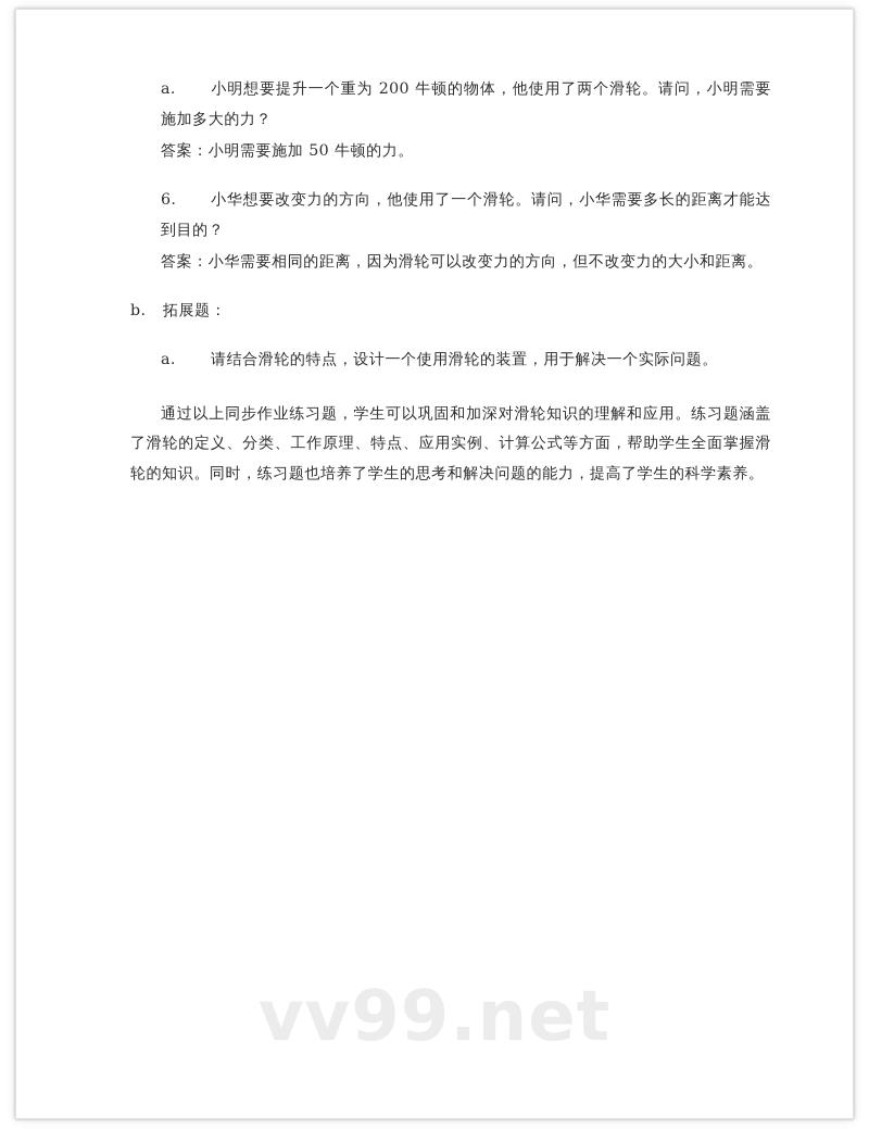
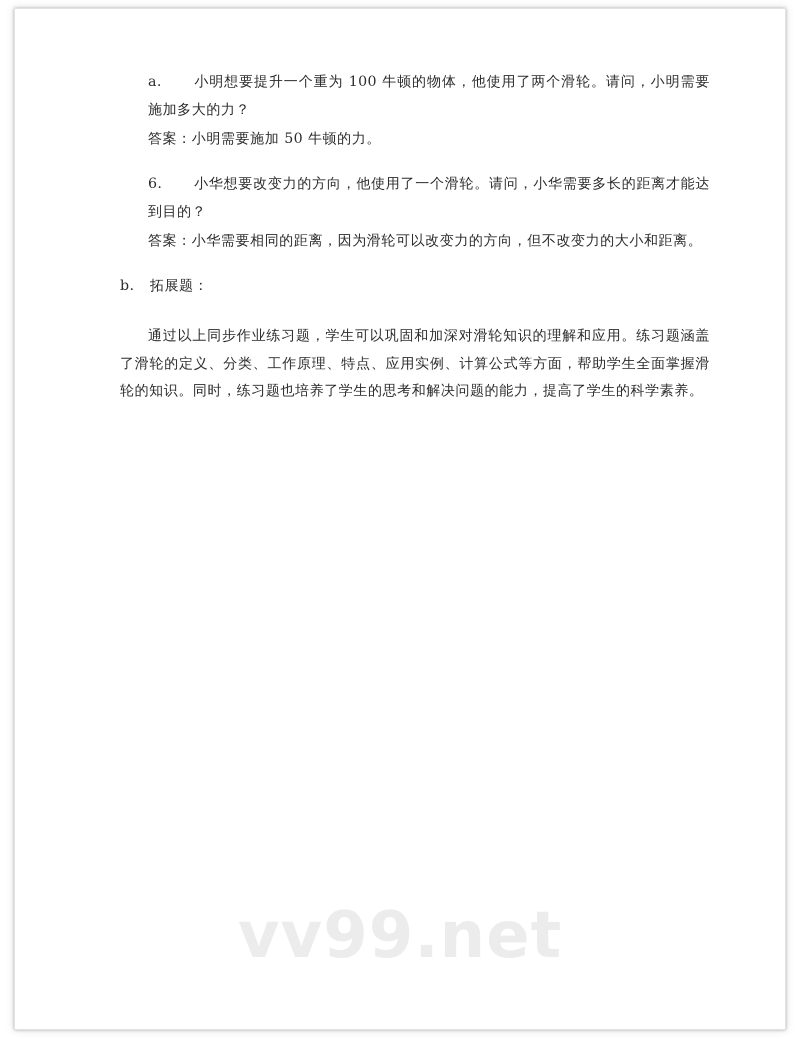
- a. 小明想要提升一个重为 200 牛顿的物体，他使用了两个滑轮。请问，小明需要施加多大的力？
+ a. 小明想要提升一个重为 100 牛顿的物体，他使用了两个滑轮。请问，小明需要施加多大的力？
  答案：小明需要施加 50 牛顿的力。
  6. 小华想要改变力的方向，他使用了一个滑轮。请问，小华需要多长的距离才能达到目的？
  答案：小华需要相同的距离，因为滑轮可以改变力的方向，但不改变力的大小和距离。
  b. 拓展题：
- a. 请结合滑轮的特点，设计一个使用滑轮的装置，用于解决一个实际问题。
  通过以上同步作业练习题，学生可以巩固和加深对滑轮知识的理解和应用。练习题涵盖了滑轮的定义、分类、工作原理、特点、应用实例、计算公式等方面，帮助学生全面掌握滑轮的知识。同时，练习题也培养了学生的思考和解决问题的能力，提高了学生的科学素养。
